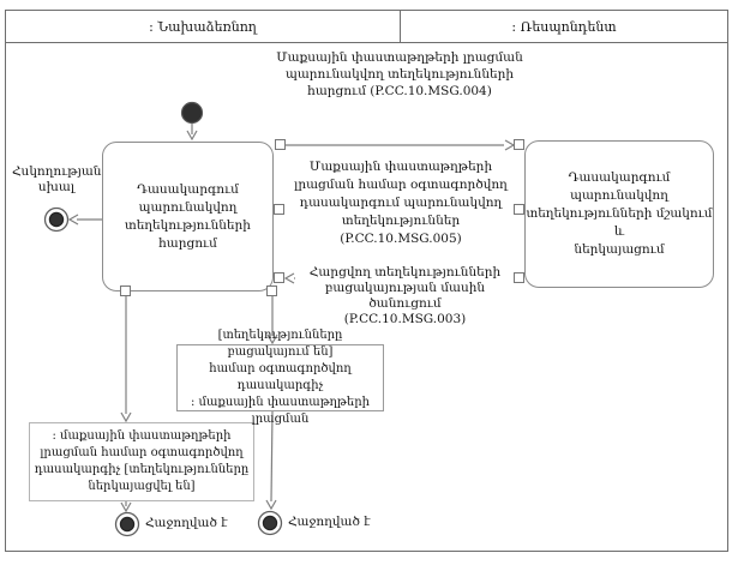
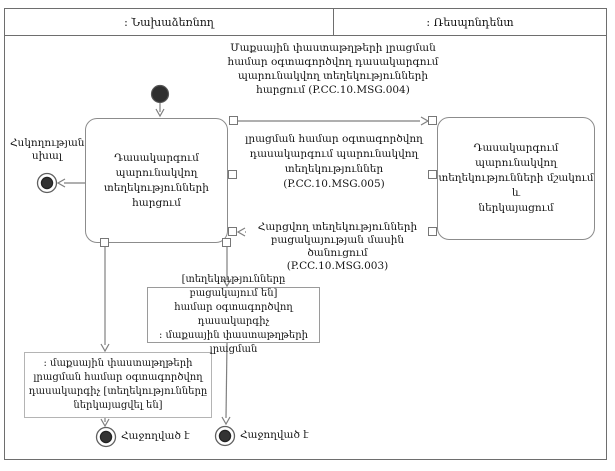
  : Նախաձեռնող
  : Ռեսպոնդենտ
  Դասակարգում
  պարունակվող
  տեղեկությունների հարցում
  Դասակարգում
  պարունակվող
  տեղեկությունների մշակում և
  ներկայացում
  : մաքսային փաստաթղթերի
  լրացման համար օգտագործվող
  դասակարգիչ [տեղեկությունները
  ներկայացվել են]
  [տեղեկությունները բացակայում են]
  համար օգտագործվող դասակարգիչ
  : մաքսային փաստաթղթերի լրացման
  Մաքսային փաստաթղթերի լրացման
+ համար օգտագործվող դասակարգում
  պարունակվող տեղեկությունների
  հարցում (P.CC.10.MSG.004)
- Մաքսային փաստաթղթերի
  լրացման համար օգտագործվող
  դասակարգում պարունակվող
  տեղեկություններ (P.CC.10.MSG.005)
  Հարցվող տեղեկությունների
  բացակայության մասին ծանուցում
  (P.CC.10.MSG.003)
  Հսկողության
  սխալ
  Հաջողված է
  Հաջողված է
